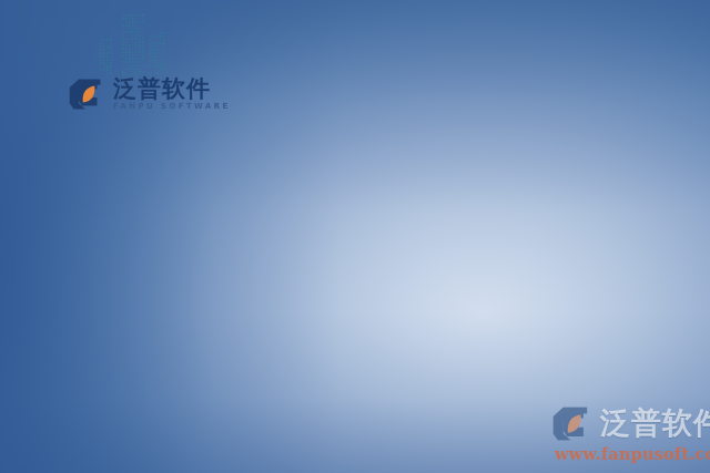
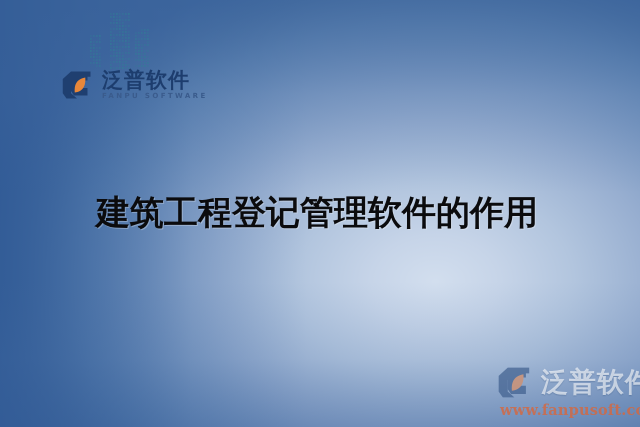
  泛普软件
  FANPU SOFTWARE
+ 建筑工程登记管理软件的作用
  泛普软件
  www.fanpusoft.c
